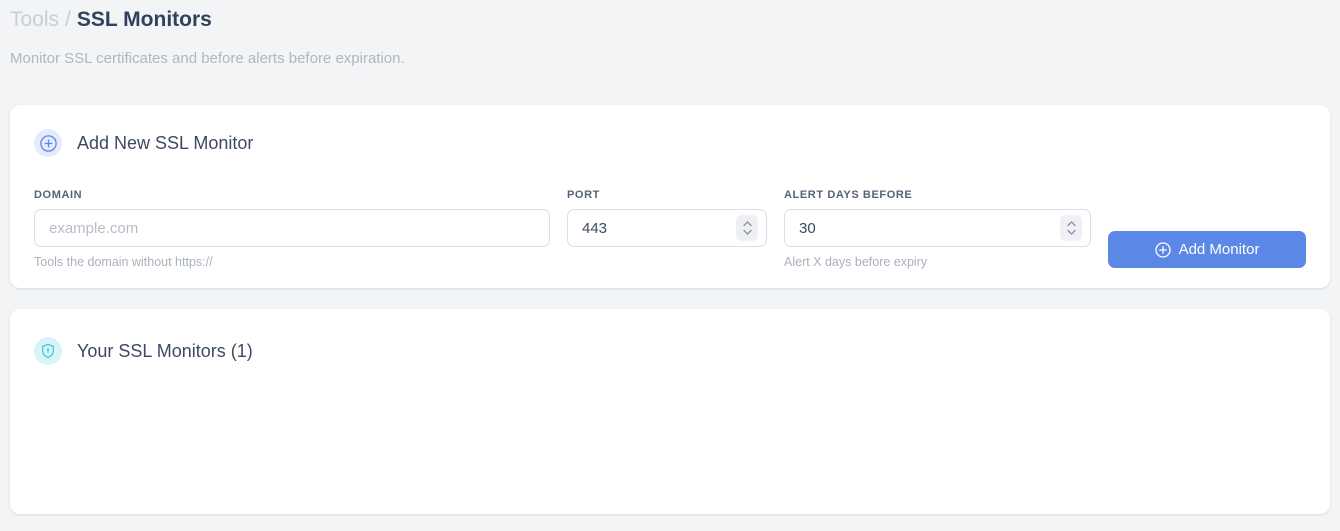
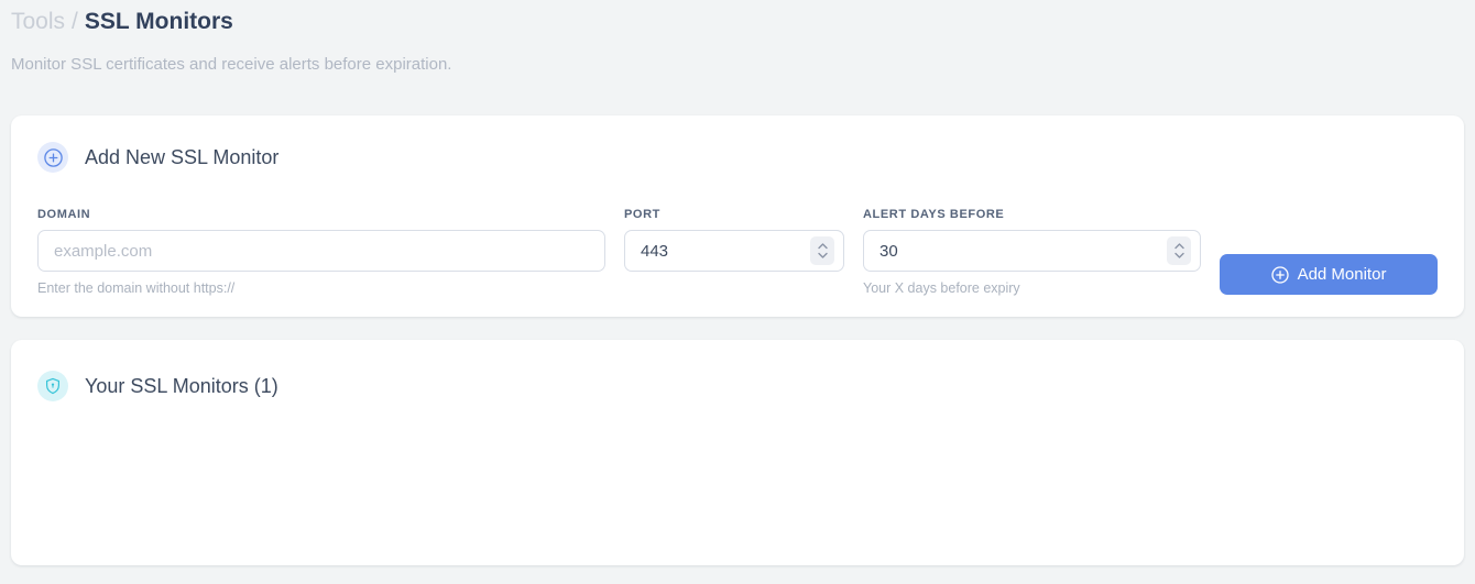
  Tools / SSL Monitors
- Monitor SSL certificates and before alerts before expiration.
+ Monitor SSL certificates and receive alerts before expiration.
  Add New SSL Monitor
  DOMAIN
  example.com
- Tools the domain without https://
+ Enter the domain without https://
  PORT
  443
  ALERT DAYS BEFORE
  30
- Alert X days before expiry
+ Your X days before expiry
  Add Monitor
  Your SSL Monitors (1)
